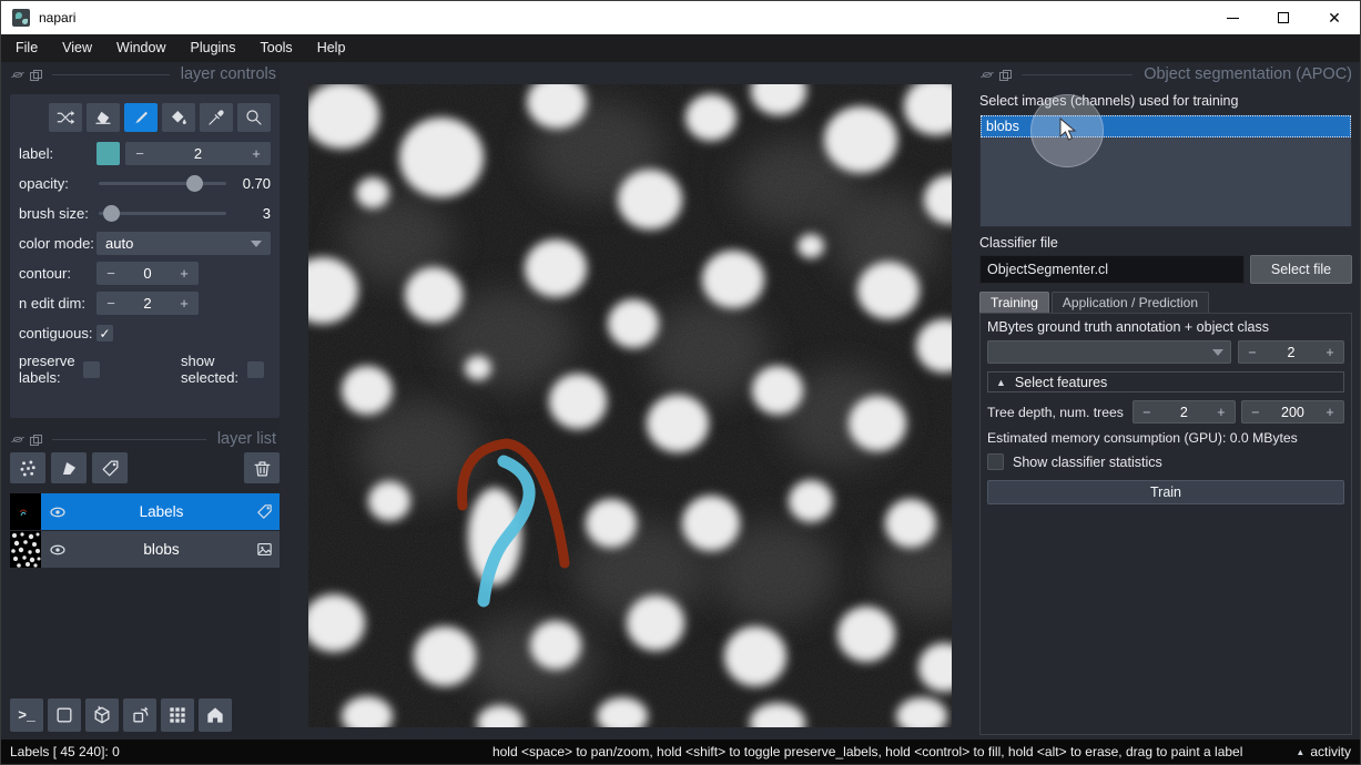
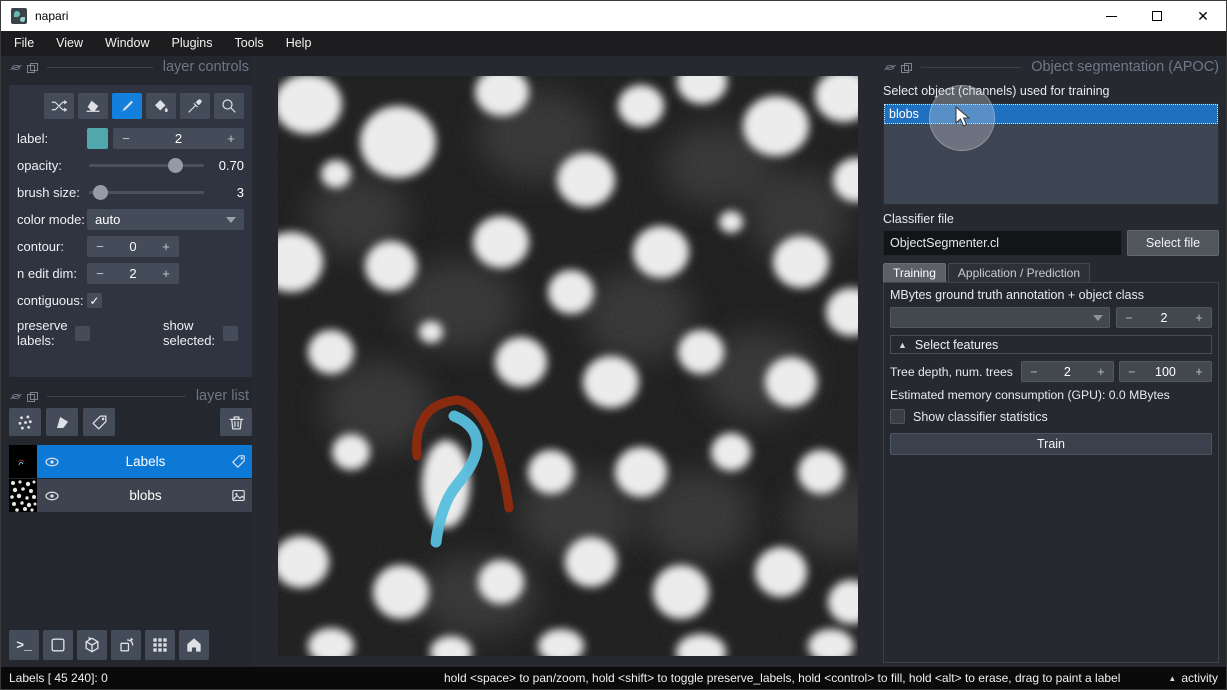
  napari
  ✕
  File
  View
  Window
  Plugins
  Tools
  Help
  layer controls
  label:
  −
  2
  +
  opacity:
  0.70
  brush size:
  3
  color mode:
  auto
  contour:
  −
  0
  +
  n edit dim:
  −
  2
  +
  contiguous:
  ✓
  preserve
  labels:
  show
  selected:
  layer list
  Labels
  blobs
  >_
  Object segmentation (APOC)
- Select images (channels) used for training
+ Select object (channels) used for training
  blobs
  Classifier file
  ObjectSegmenter.cl
  Select file
  Training
  Application / Prediction
  MBytes ground truth annotation + object class
  −
  2
  +
  ▲
  Select features
  Tree depth, num. trees
  −
  2
  +
  −
- 200
+ 100
  +
  Estimated memory consumption (GPU): 0.0 MBytes
  Show classifier statistics
  Train
  Labels [ 45 240]: 0
  hold <space> to pan/zoom, hold <shift> to toggle preserve_labels, hold <control> to fill, hold <alt> to erase, drag to paint a label
  ▲
  activity
